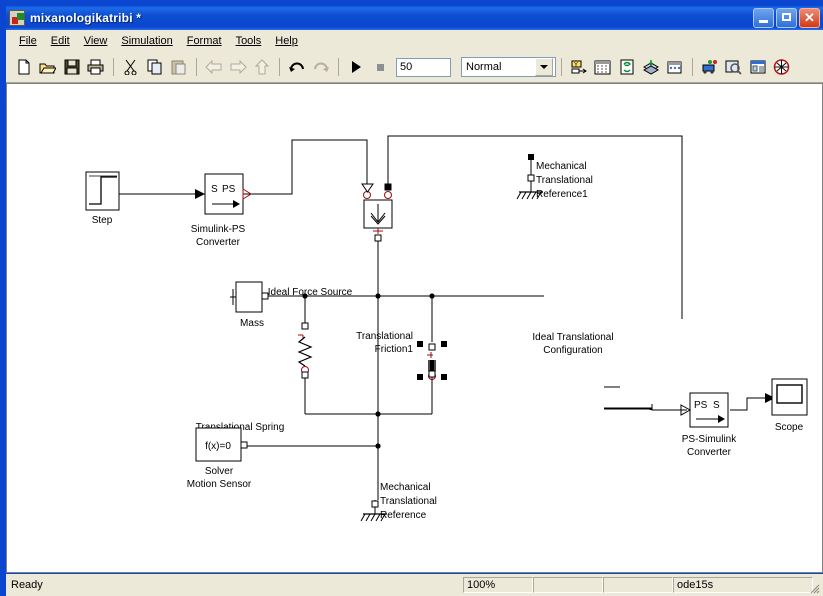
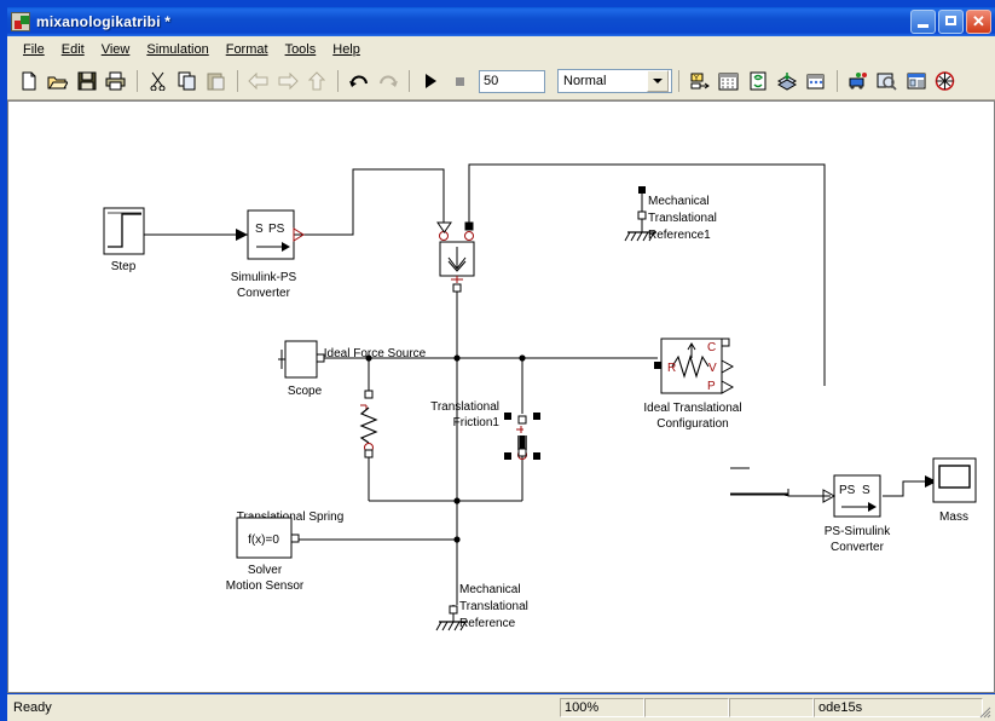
  mixanologikatribi *
  ✕
  File
  Edit
  View
  Simulation
  Format
  Tools
  Help
  50
  Normal
  Step
  S
  PS
  Simulink-PS
  Converter
  Ideal Force Source
  Mechanical
  Translational
  Reference1
- Mass
+ Scope
  Translational
  Friction1
+ R
+ V
+ C
+ P
  Ideal Translational
  Configuration
  PS
  S
  PS-Simulink
  Converter
- Scope
+ Mass
  f(x)=0
  Solver
  Motion Sensor
  Mechanical
  Translational
  Reference
  Ready
  100%
  ode15s
